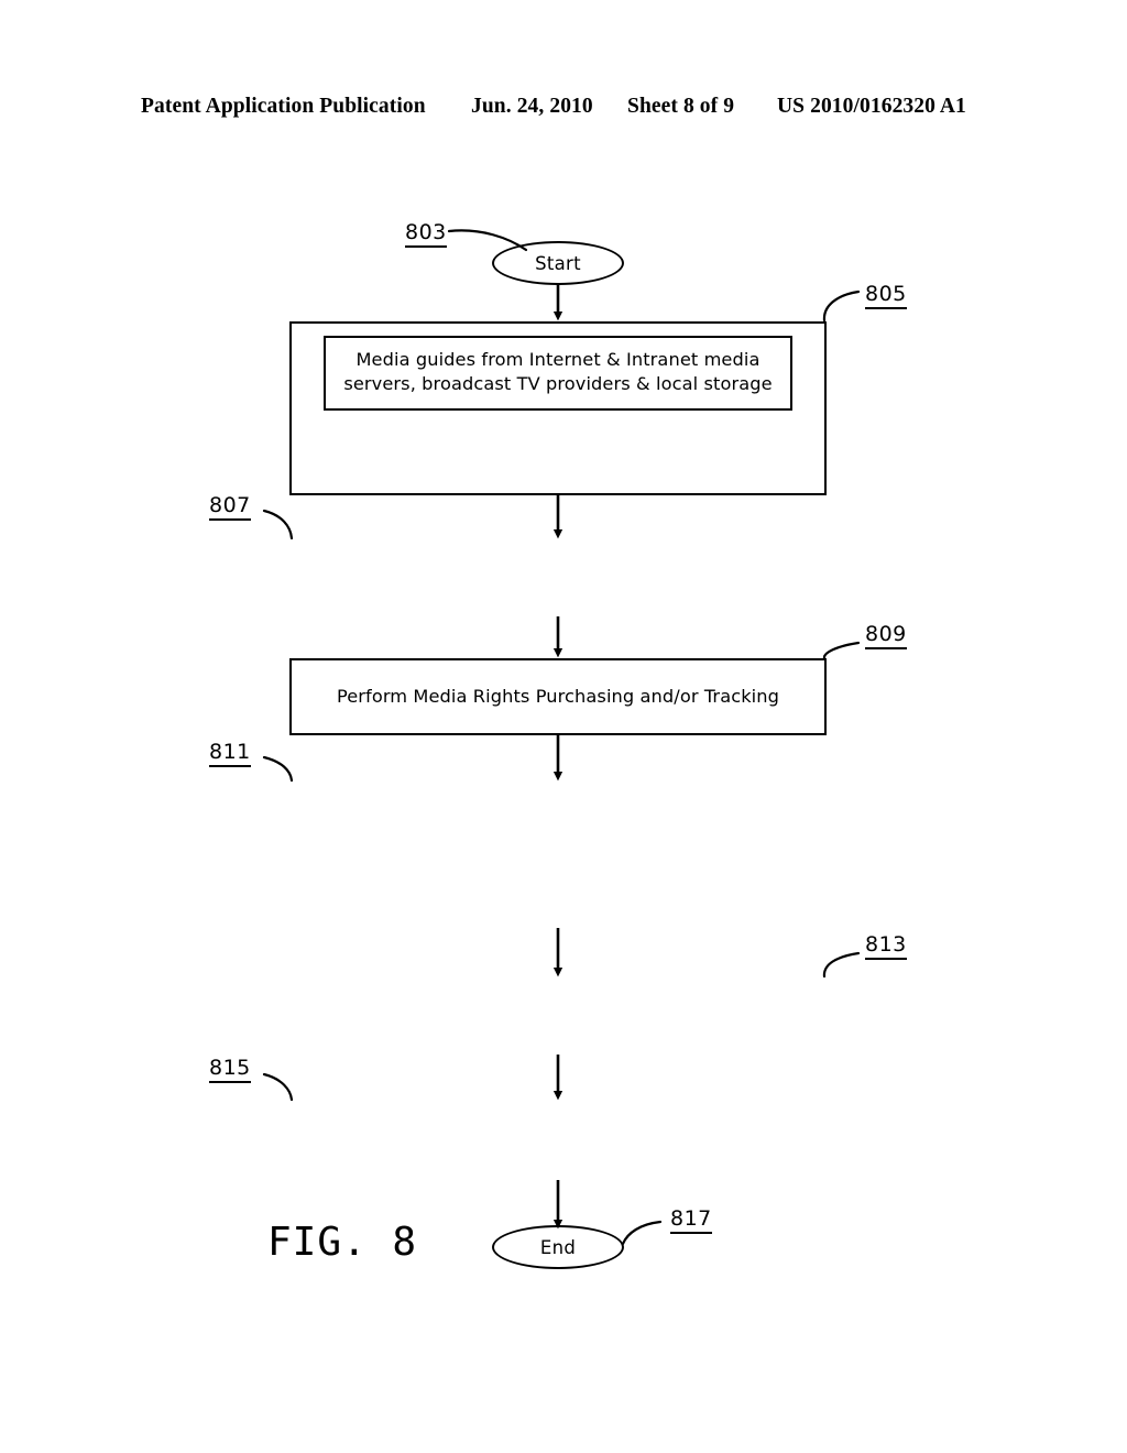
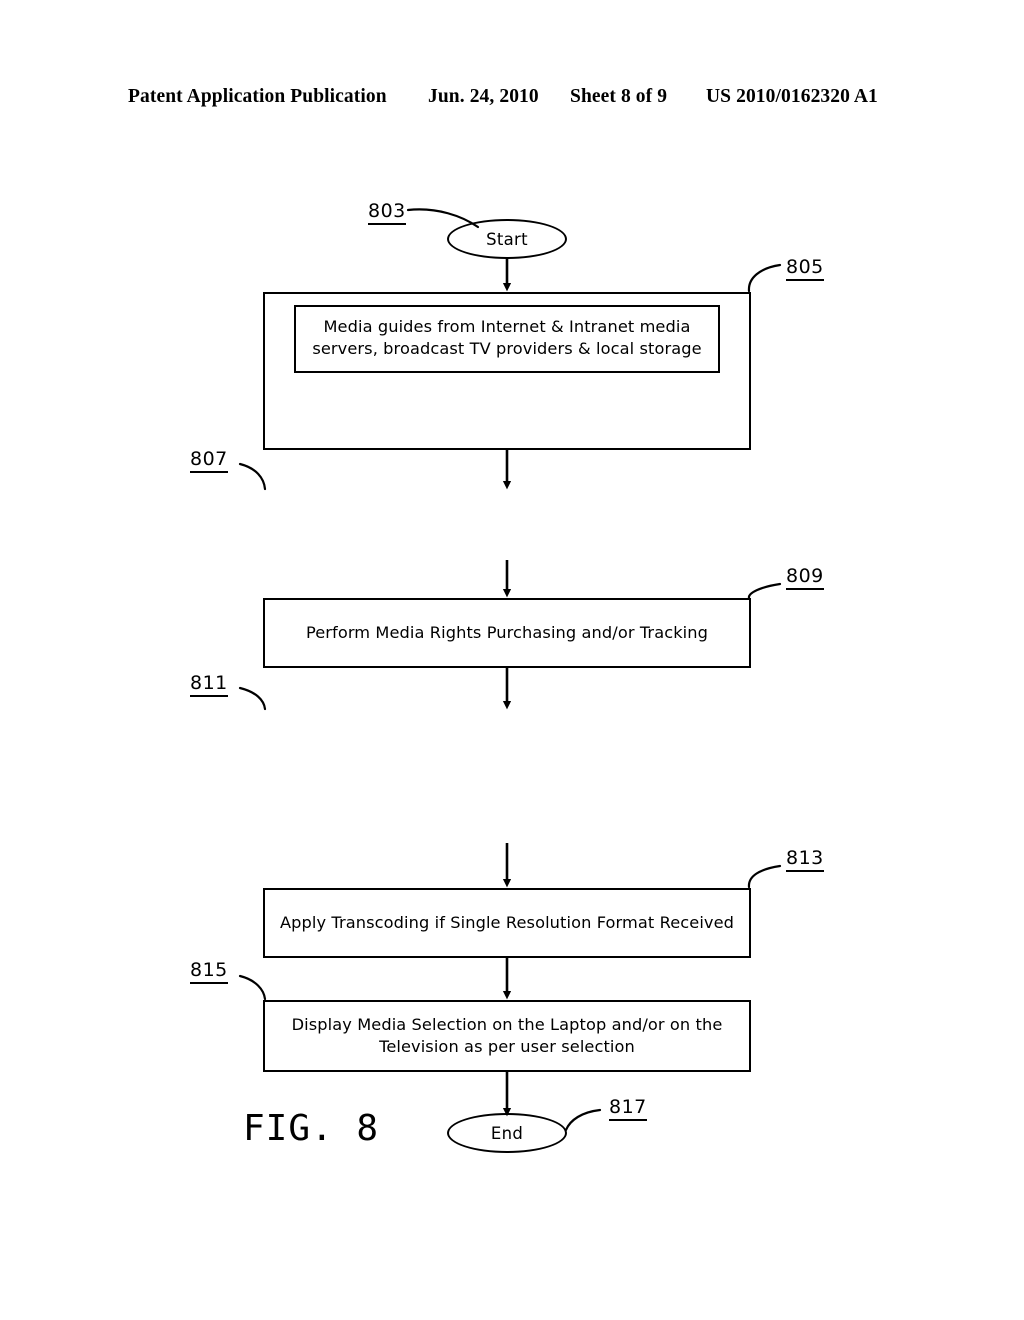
  Patent Application Publication
  Jun. 24, 2010
  Sheet 8 of 9
  US 2010/0162320 A1
  Start
  Media guides from Internet & Intranet media servers, broadcast TV providers & local storage
  Perform Media Rights Purchasing and/or Tracking
+ Apply Transcoding if Single Resolution Format Received
+ Display Media Selection on the Laptop and/or on the Television as per user selection
  End
  803
  805
  807
  809
  811
  813
  815
  817
  FIG. 8
